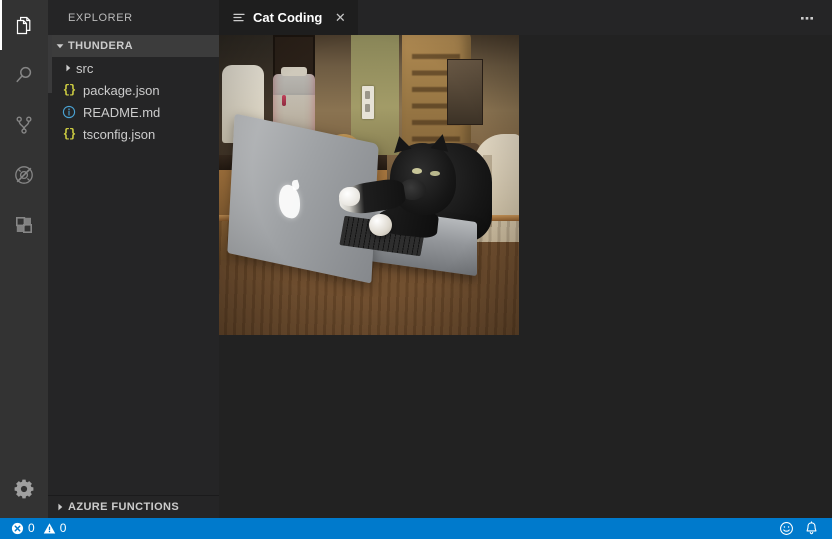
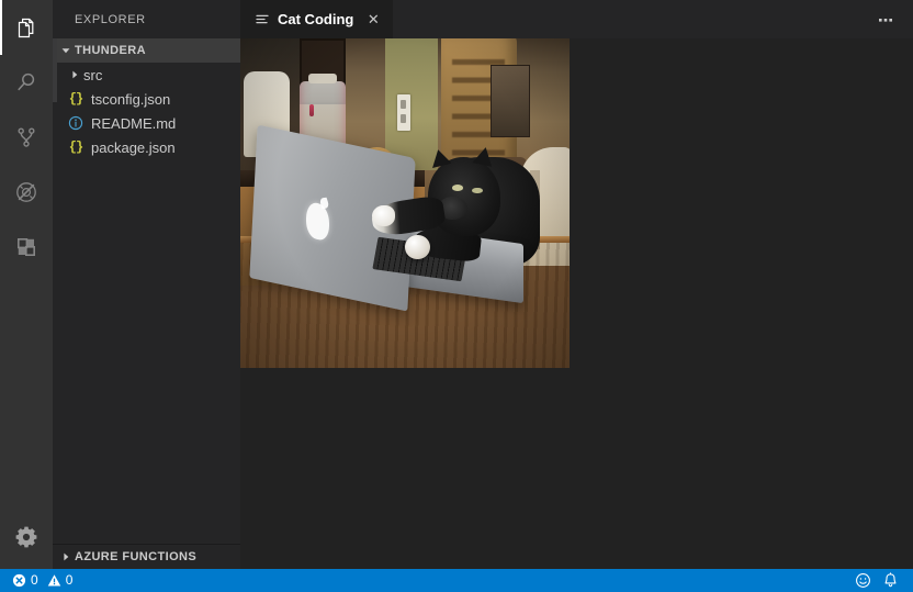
  EXPLORER
  THUNDERA
  src
  {}
- package.json
+ tsconfig.json
  README.md
  {}
- tsconfig.json
+ package.json
  AZURE FUNCTIONS
  Cat Coding
  ✕
  0
  0
